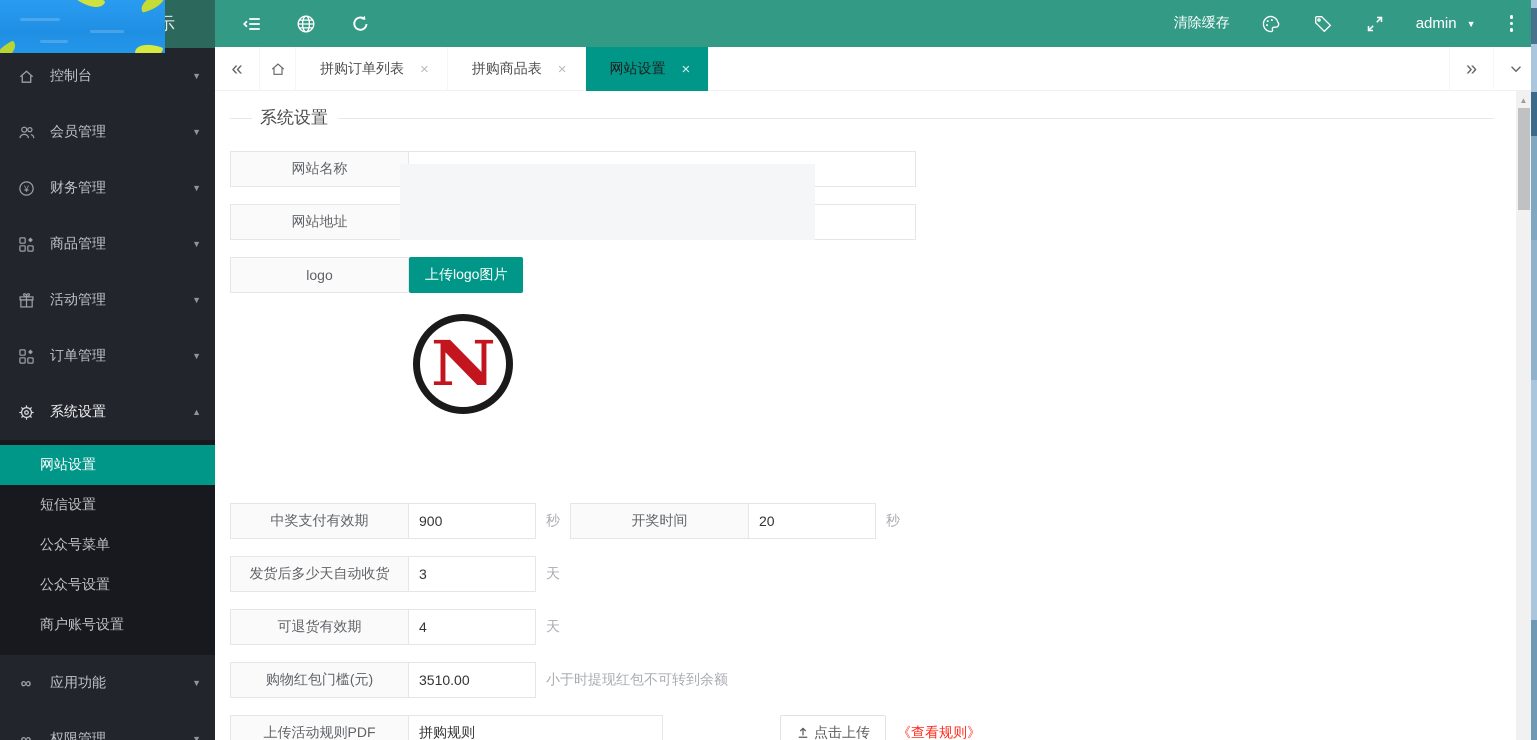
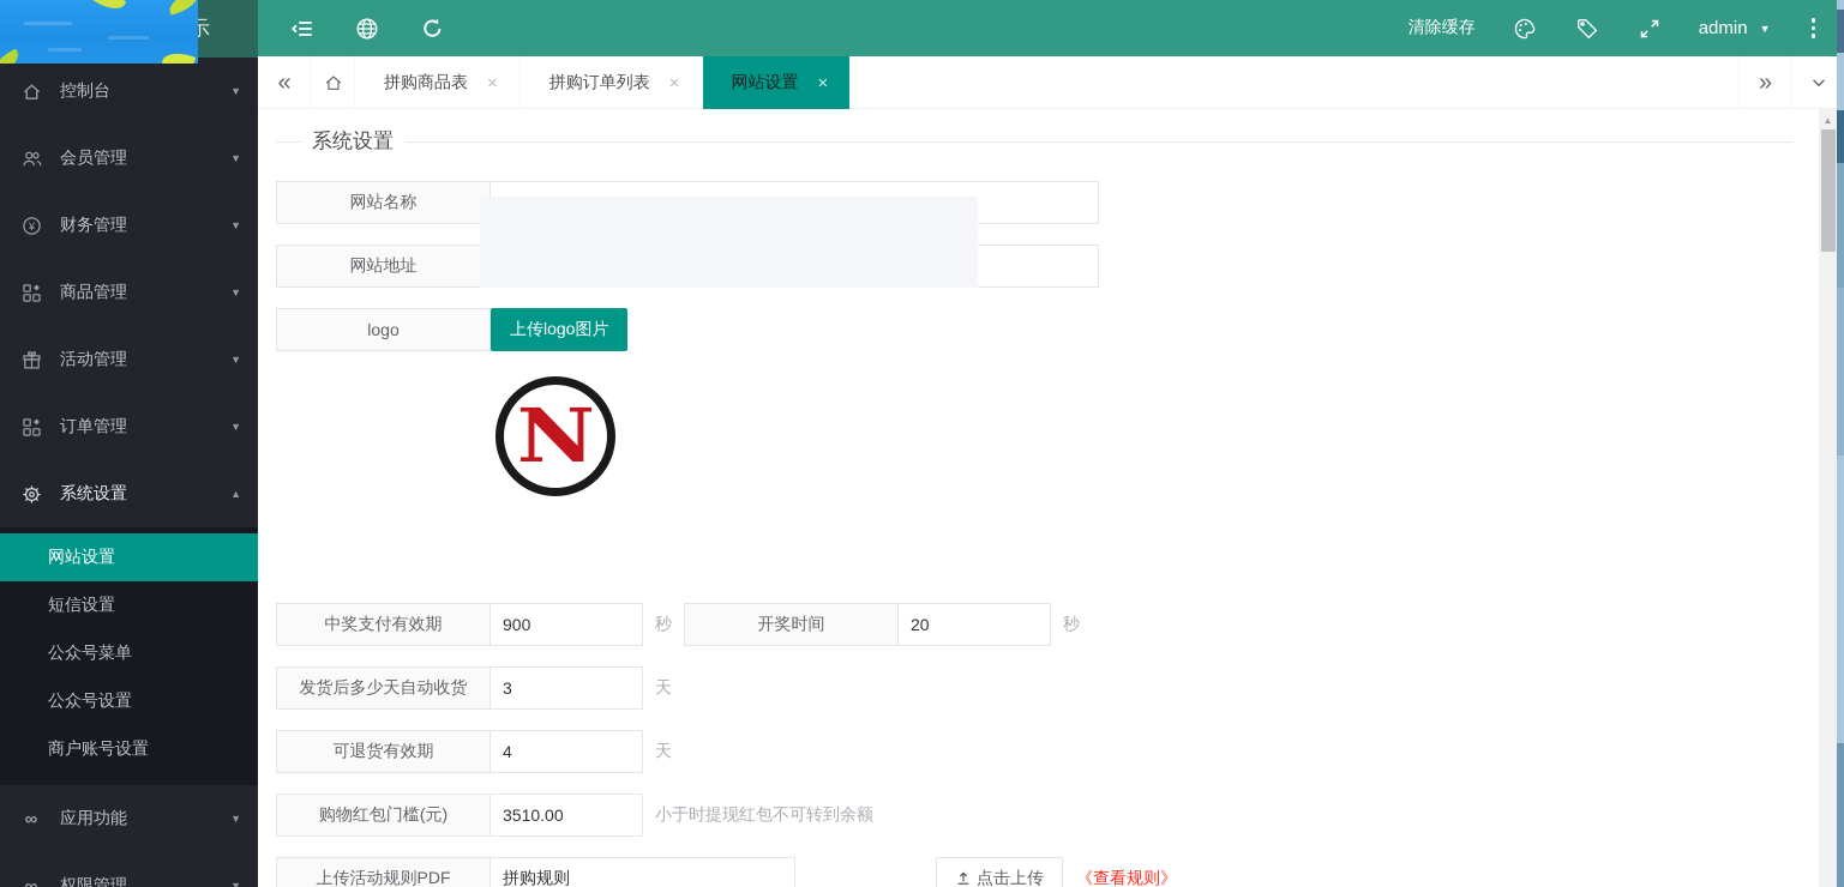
  示
  控制台
  ▼
  会员管理
  ▼
  ¥
  财务管理
  ▼
  商品管理
  ▼
  活动管理
  ▼
  订单管理
  ▼
  系统设置
  ▲
  网站设置
  短信设置
  公众号菜单
  公众号设置
  商户账号设置
  ∞
  应用功能
  ▼
  ∞
  权限管理
  ▼
  清除缓存
  admin
  ▼
  «
- 拼购订单列表
+ 拼购商品表
  ×
- 拼购商品表
+ 拼购订单列表
  ×
  网站设置
  ×
  »
  系统设置
  网站名称
  网站地址
  logo
  上传logo图片
  N
  中奖支付有效期
  900
  秒
  开奖时间
  20
  秒
  发货后多少天自动收货
  3
  天
  可退货有效期
  4
  天
  购物红包门槛(元)
  3510.00
  小于时提现红包不可转到余额
  上传活动规则PDF
  拼购规则
  点击上传
  《查看规则》
  ▲
